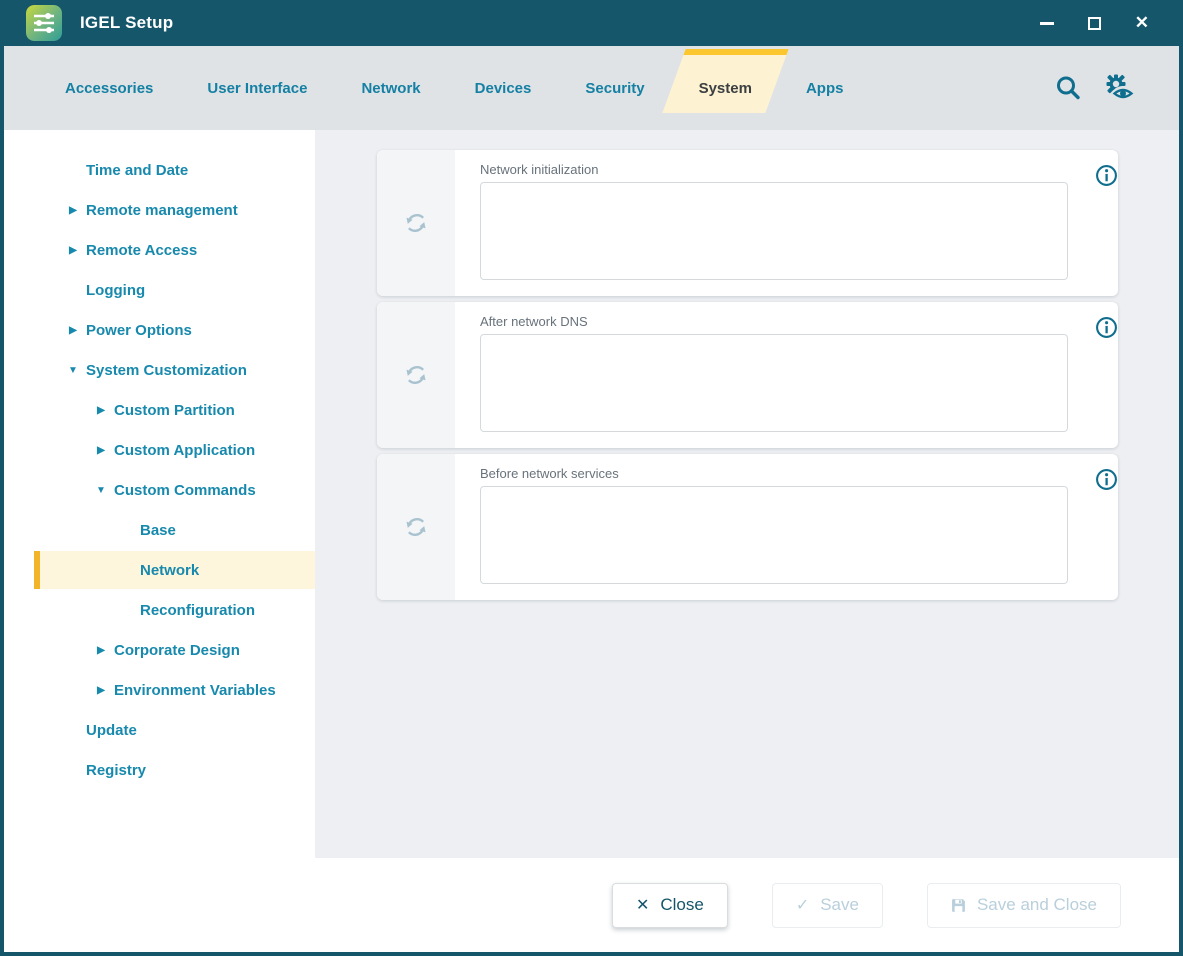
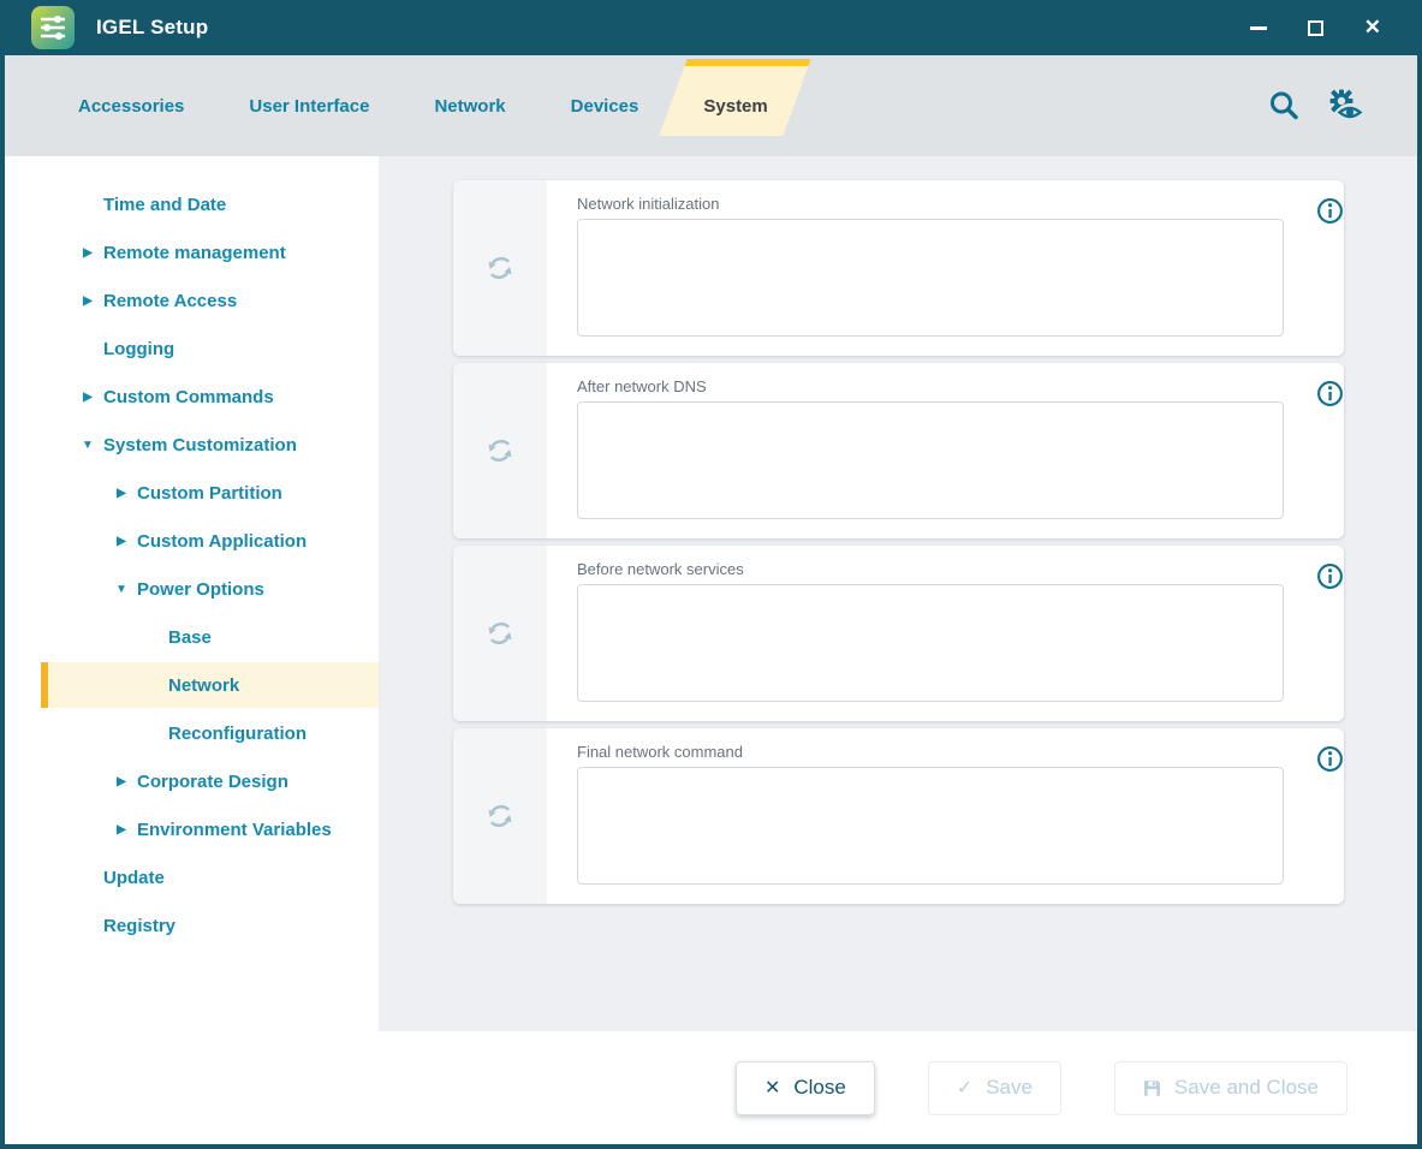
  IGEL Setup
  ✕
  Accessories
  User Interface
  Network
  Devices
- Security
  System
- Apps
  Time and Date
  ▶
  Remote management
  ▶
  Remote Access
  Logging
  ▶
- Power Options
+ Custom Commands
  ▼
  System Customization
  ▶
  Custom Partition
  ▶
  Custom Application
  ▼
- Custom Commands
+ Power Options
  Base
  Network
  Reconfiguration
  ▶
  Corporate Design
  ▶
  Environment Variables
  Update
  Registry
  Network initialization
  After network DNS
  Before network services
+ Final network command
  ✕
  Close
  ✓
  Save
  Save and Close
